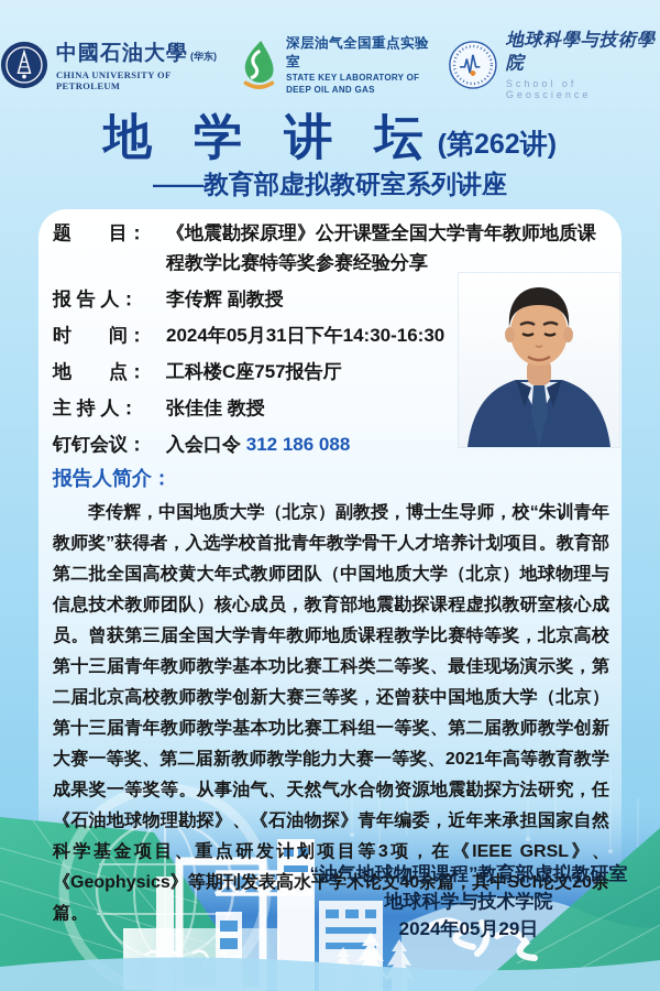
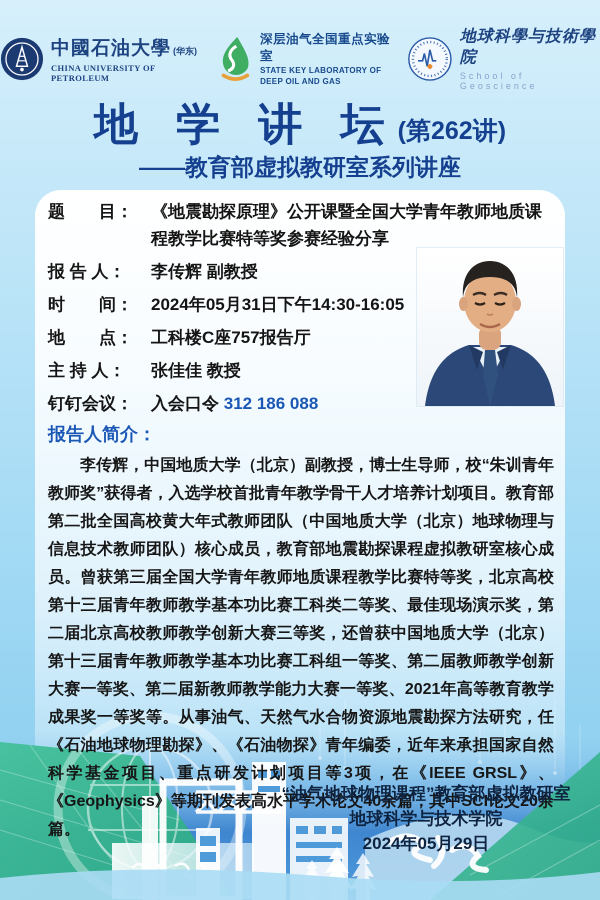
  中國石油大學 (华东)
  CHINA UNIVERSITY OF PETROLEUM
  深层油气全国重点实验室
  STATE KEY LABORATORY OF
  DEEP OIL AND GAS
  地球科學与技術學院
  School of Geoscience
  地 学 讲 坛(第262讲)
  ——教育部虚拟教研室系列讲座
  题 目：
  《地震勘探原理》公开课暨全国大学青年教师地质课程教学比赛特等奖参赛经验分享
  报 告 人：
  李传辉 副教授
  时 间：
- 2024年05月31日下午14:30-16:30
+ 2024年05月31日下午14:30-16:05
  地 点：
  工科楼C座757报告厅
  主 持 人：
  张佳佳 教授
  钉钉会议：
  入会口令 312 186 088
  报告人简介：
  李传辉，中国地质大学（北京）副教授，博士生导师，校“朱训青年教师奖”获得者，入选学校首批青年教学骨干人才培养计划项目。教育部第二批全国高校黄大年式教师团队（中国地质大学（北京）地球物理与信息技术教师团队）核心成员，教育部地震勘探课程虚拟教研室核心成员。曾获第三届全国大学青年教师地质课程教学比赛特等奖，北京高校第十三届青年教师教学基本功比赛工科类二等奖、最佳现场演示奖，第二届北京高校教师教学创新大赛三等奖，还曾获中国地质大学（北京）第十三届青年教师教学基本功比赛工科组一等奖、第二届教师教学创新大赛一等奖、第二届新教师教学能力大赛一等奖、2021年高等教育教学成果奖一等奖等。从事油气、天然气水合物资源地震勘探方法研究，任《石油地球物理勘探》、《石油物探》青年编委，近年来承担国家自然科学基金项目、重点研发计划项目等3项，在《IEEE GRSL》、《Geophysics》等期刊发表高水平学术论文40余篇，其中SCI论文20余篇。
  “油气地球物理课程”教育部虚拟教研室
  地球科学与技术学院
  2024年05月29日
